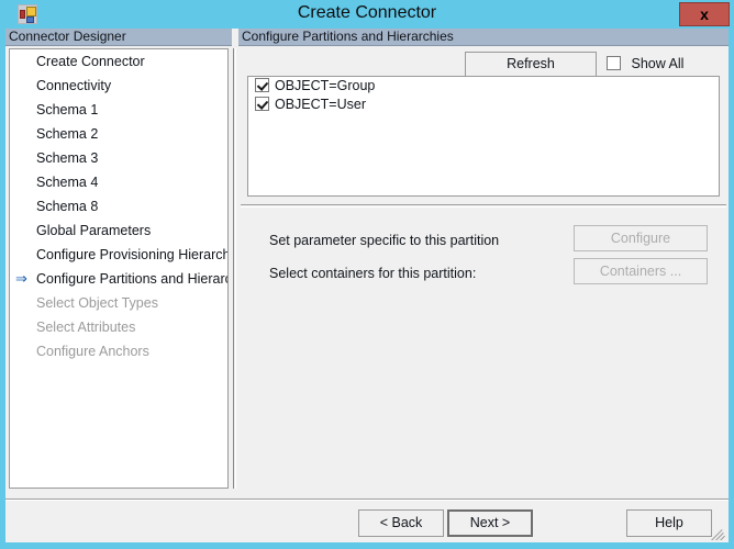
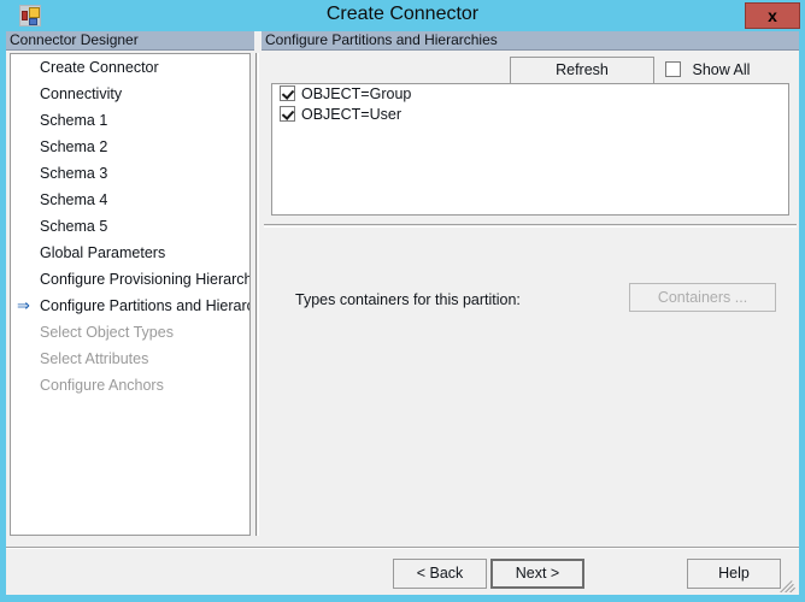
  Create Connector
  x
  Connector Designer
  Create Connector
  Connectivity
  Schema 1
  Schema 2
  Schema 3
  Schema 4
- Schema 8
+ Schema 5
  Global Parameters
  Configure Provisioning Hierarch
  ⇒
  Configure Partitions and Hierar
  Select Object Types
  Select Attributes
  Configure Anchors
  Configure Partitions and Hierarchies
  Refresh
  Show All
  OBJECT=Group
  OBJECT=User
- Set parameter specific to this partition
- Select containers for this partition:
+ Types containers for this partition:
- Configure
  Containers ...
  < Back
  Next >
  Help
